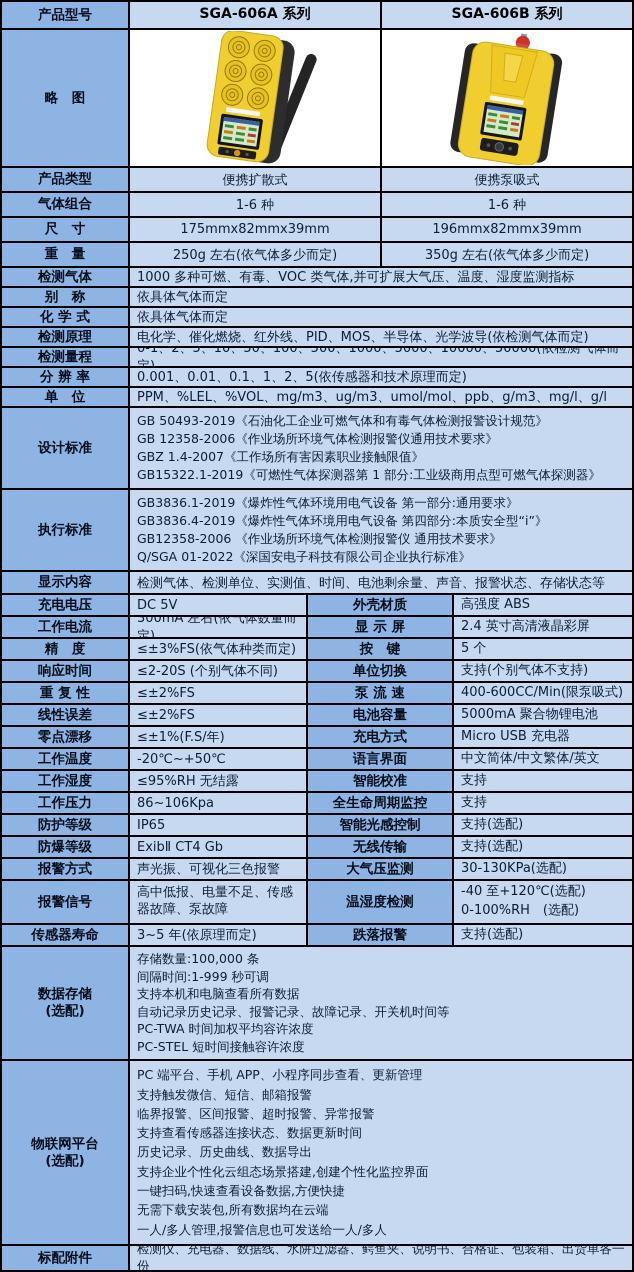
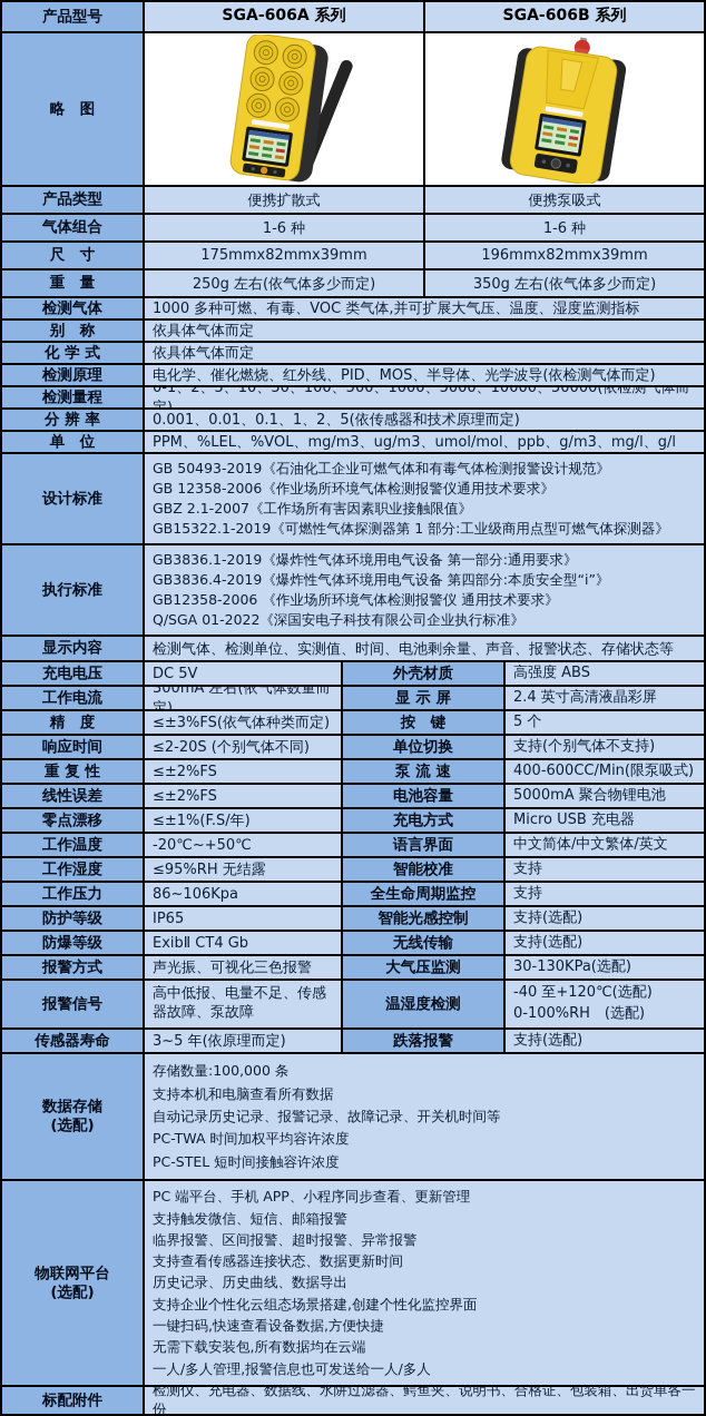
  产品型号
  SGA-606A 系列
  SGA-606B 系列
  略 图
  产品类型
  便携扩散式
  便携泵吸式
  气体组合
  1-6 种
  1-6 种
  尺 寸
  175mmx82mmx39mm
  196mmx82mmx39mm
  重 量
  250g 左右(依气体多少而定)
  350g 左右(依气体多少而定)
  检测气体
  1000 多种可燃、有毒、VOC 类气体,并可扩展大气压、温度、湿度监测指标
  别 称
  依具体气体而定
  化 学 式
  依具体气体而定
  检测原理
  电化学、催化燃烧、红外线、PID、MOS、半导体、光学波导(依检测气体而定)
  检测量程
  0-1、2、5、10、50、100、500、1000、5000、10000、50000(依检测气体而
  分 辨 率
  0.001、0.01、0.1、1、2、5(依传感器和技术原理而定)
  单 位
  PPM、%LEL、%VOL、mg/m3、ug/m3、umol/mol、ppb、g/m3、mg/l、g/l
  设计标准
  GB 50493-2019《石油化工企业可燃气体和有毒气体检测报警设计规范》
  GB 12358-2006《作业场所环境气体检测报警仪通用技术要求》
- GBZ 1.4-2007《工作场所有害因素职业接触限值》
+ GBZ 2.1-2007《工作场所有害因素职业接触限值》
  GB15322.1-2019《可燃性气体探测器第 1 部分:工业级商用点型可燃气体探测器》
  执行标准
  GB3836.1-2019《爆炸性气体环境用电气设备 第一部分:通用要求》
  GB3836.4-2019《爆炸性气体环境用电气设备 第四部分:本质安全型“i”》
  GB12358-2006 《作业场所环境气体检测报警仪 通用技术要求》
  Q/SGA 01-2022《深国安电子科技有限公司企业执行标准》
  显示内容
  检测气体、检测单位、实测值、时间、电池剩余量、声音、报警状态、存储状态等
  充电电压
  DC 5V
  外壳材质
  高强度 ABS
  工作电流
  300mA 左右(依气体数量而定)
  显 示 屏
  2.4 英寸高清液晶彩屏
  精 度
  ≤±3%FS(依气体种类而定)
  按 键
  5 个
  响应时间
  ≤2-20S (个别气体不同)
  单位切换
  支持(个别气体不支持)
  重 复 性
  ≤±2%FS
  泵 流 速
  400-600CC/Min(限泵吸式)
  线性误差
  ≤±2%FS
  电池容量
  5000mA 聚合物锂电池
  零点漂移
  ≤±1%(F.S/年)
  充电方式
  Micro USB 充电器
  工作温度
  -20℃~+50℃
  语言界面
  中文简体/中文繁体/英文
  工作湿度
  ≤95%RH 无结露
  智能校准
  支持
  工作压力
  86~106Kpa
  全生命周期监控
  支持
  防护等级
  IP65
  智能光感控制
  支持(选配)
  防爆等级
  ExibⅡ CT4 Gb
  无线传输
  支持(选配)
  报警方式
  声光振、可视化三色报警
  大气压监测
  30-130KPa(选配)
  报警信号
  高中低报、电量不足、传感器故障、泵故障
  温湿度检测
  -40 至+120℃(选配)
  0-100%RH (选配)
  传感器寿命
  3~5 年(依原理而定)
  跌落报警
  支持(选配)
  数据存储
  (选配)
  存储数量:100,000 条
- 间隔时间:1-999 秒可调
  支持本机和电脑查看所有数据
  自动记录历史记录、报警记录、故障记录、开关机时间等
  PC-TWA 时间加权平均容许浓度
  PC-STEL 短时间接触容许浓度
  物联网平台
  (选配)
  PC 端平台、手机 APP、小程序同步查看、更新管理
  支持触发微信、短信、邮箱报警
  临界报警、区间报警、超时报警、异常报警
  支持查看传感器连接状态、数据更新时间
  历史记录、历史曲线、数据导出
  支持企业个性化云组态场景搭建,创建个性化监控界面
  一键扫码,快速查看设备数据,方便快捷
  无需下载安装包,所有数据均在云端
  一人/多人管理,报警信息也可发送给一人/多人
  标配附件
  检测仪、充电器、数据线、水阱过滤器、鳄鱼夹、说明书、合格证、包装箱、出货单各一份
